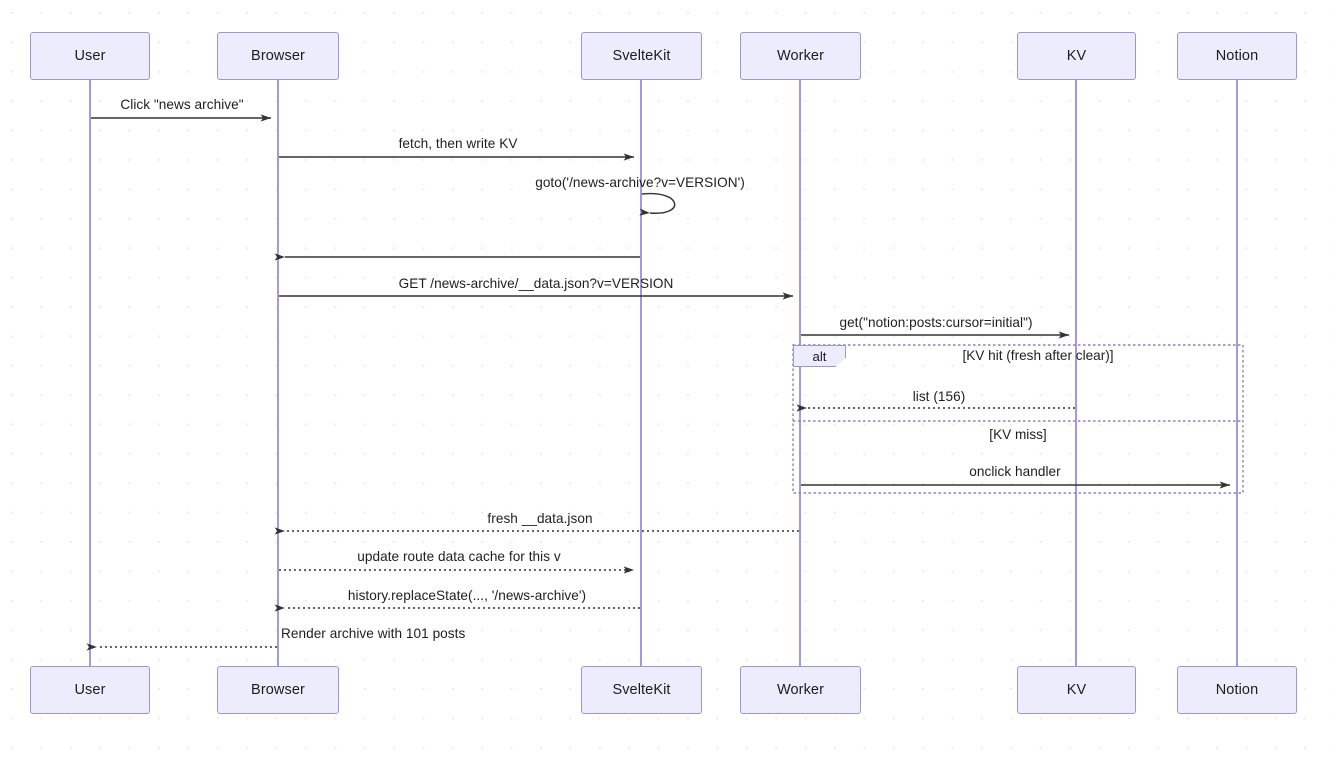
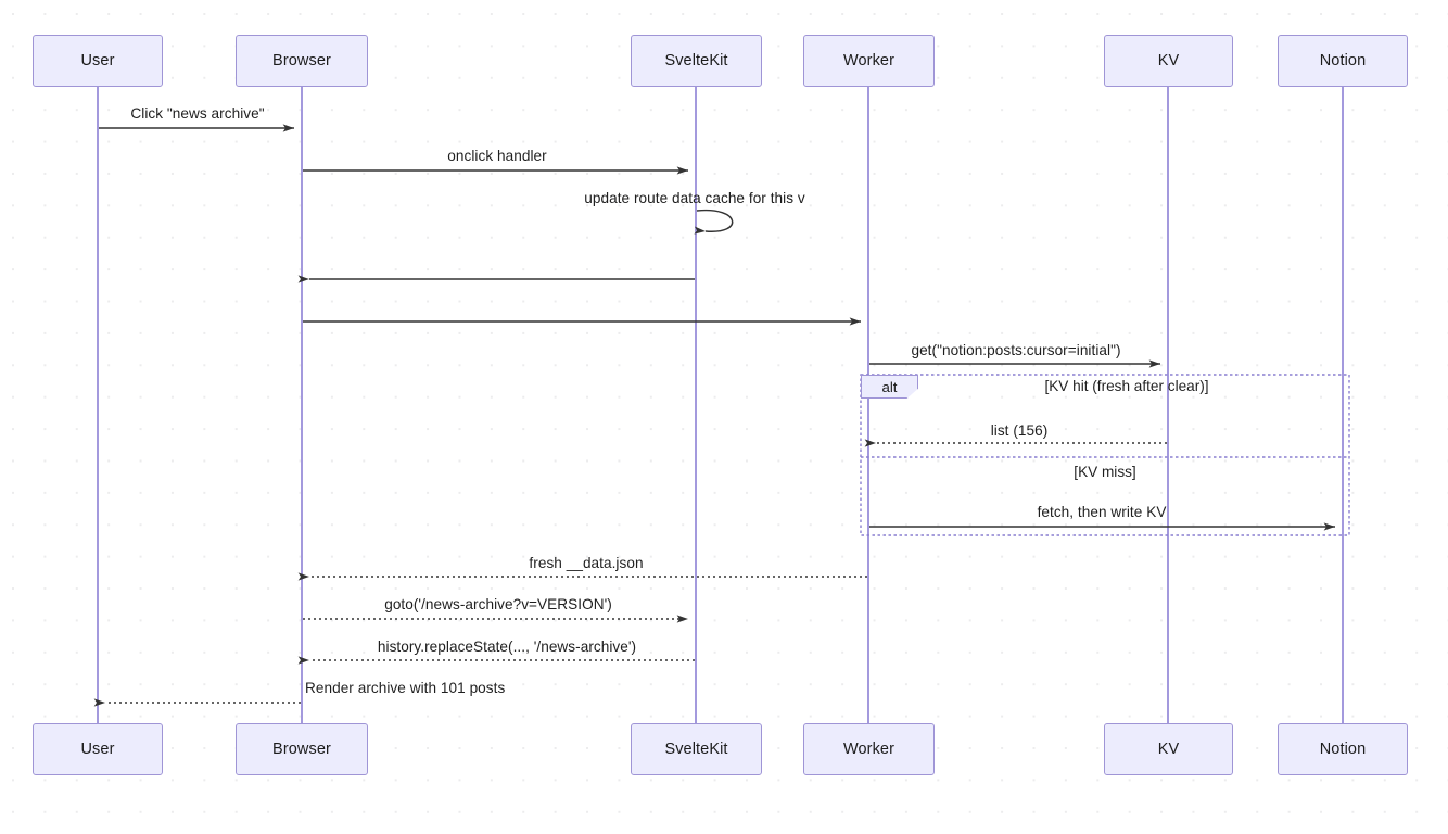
  User
  Browser
  SvelteKit
  Worker
  KV
  Notion
  User
  Browser
  SvelteKit
  Worker
  KV
  Notion
  Click "news archive"
- fetch, then write KV
+ onclick handler
- goto('/news-archive?v=VERSION')
+ update route data cache for this v
- GET /news-archive/__data.json?v=VERSION
  get("notion:posts:cursor=initial")
  list (156)
- onclick handler
+ fetch, then write KV
  fresh __data.json
- update route data cache for this v
+ goto('/news-archive?v=VERSION')
  history.replaceState(..., '/news-archive')
  Render archive with 101 posts
  alt
  [KV hit (fresh after clear)]
  [KV miss]
